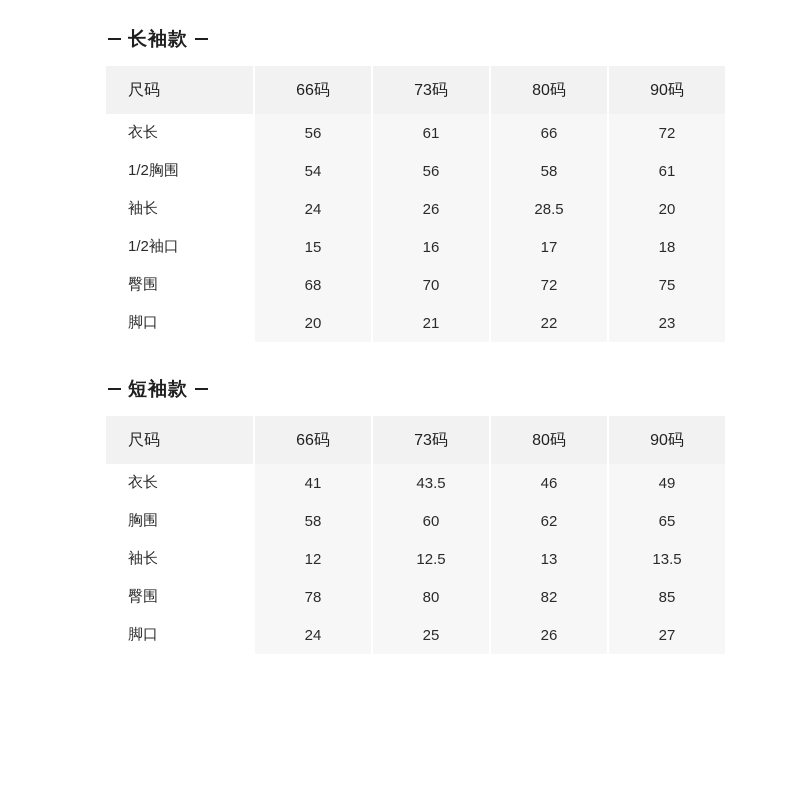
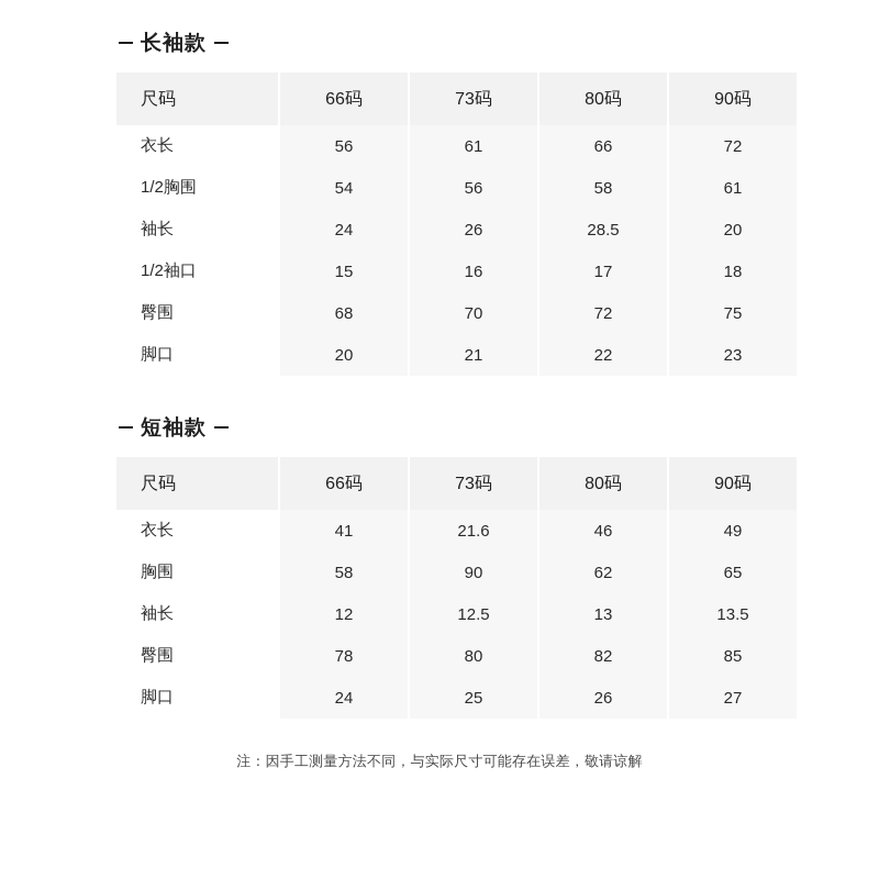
  长袖款
  尺码	66码	73码	80码	90码
  衣长	56	61	66	72
  1/2胸围	54	56	58	61
  袖长	24	26	28.5	20
  1/2袖口	15	16	17	18
  臀围	68	70	72	75
  脚口	20	21	22	23
  短袖款
  尺码	66码	73码	80码	90码
- 衣长	41	43.5	46	49
+ 衣长	41	21.6	46	49
- 胸围	58	60	62	65
+ 胸围	58	90	62	65
  袖长	12	12.5	13	13.5
  臀围	78	80	82	85
  脚口	24	25	26	27
+ 注：因手工测量方法不同，与实际尺寸可能存在误差，敬请谅解
